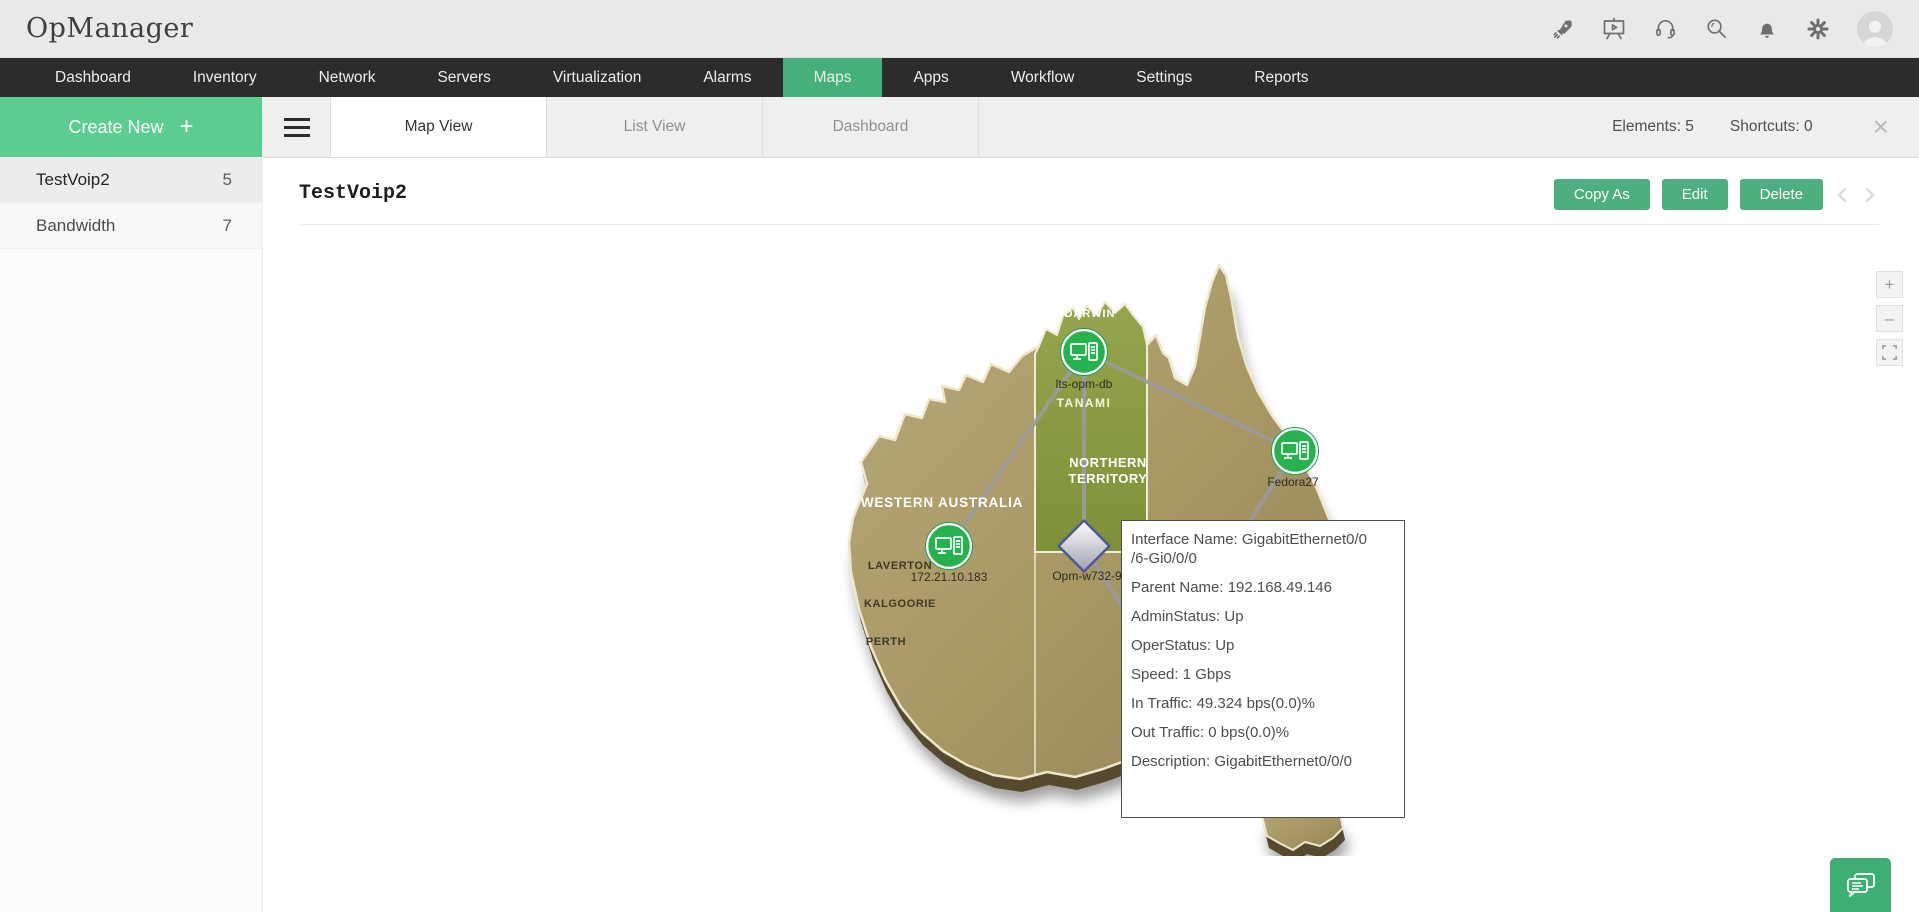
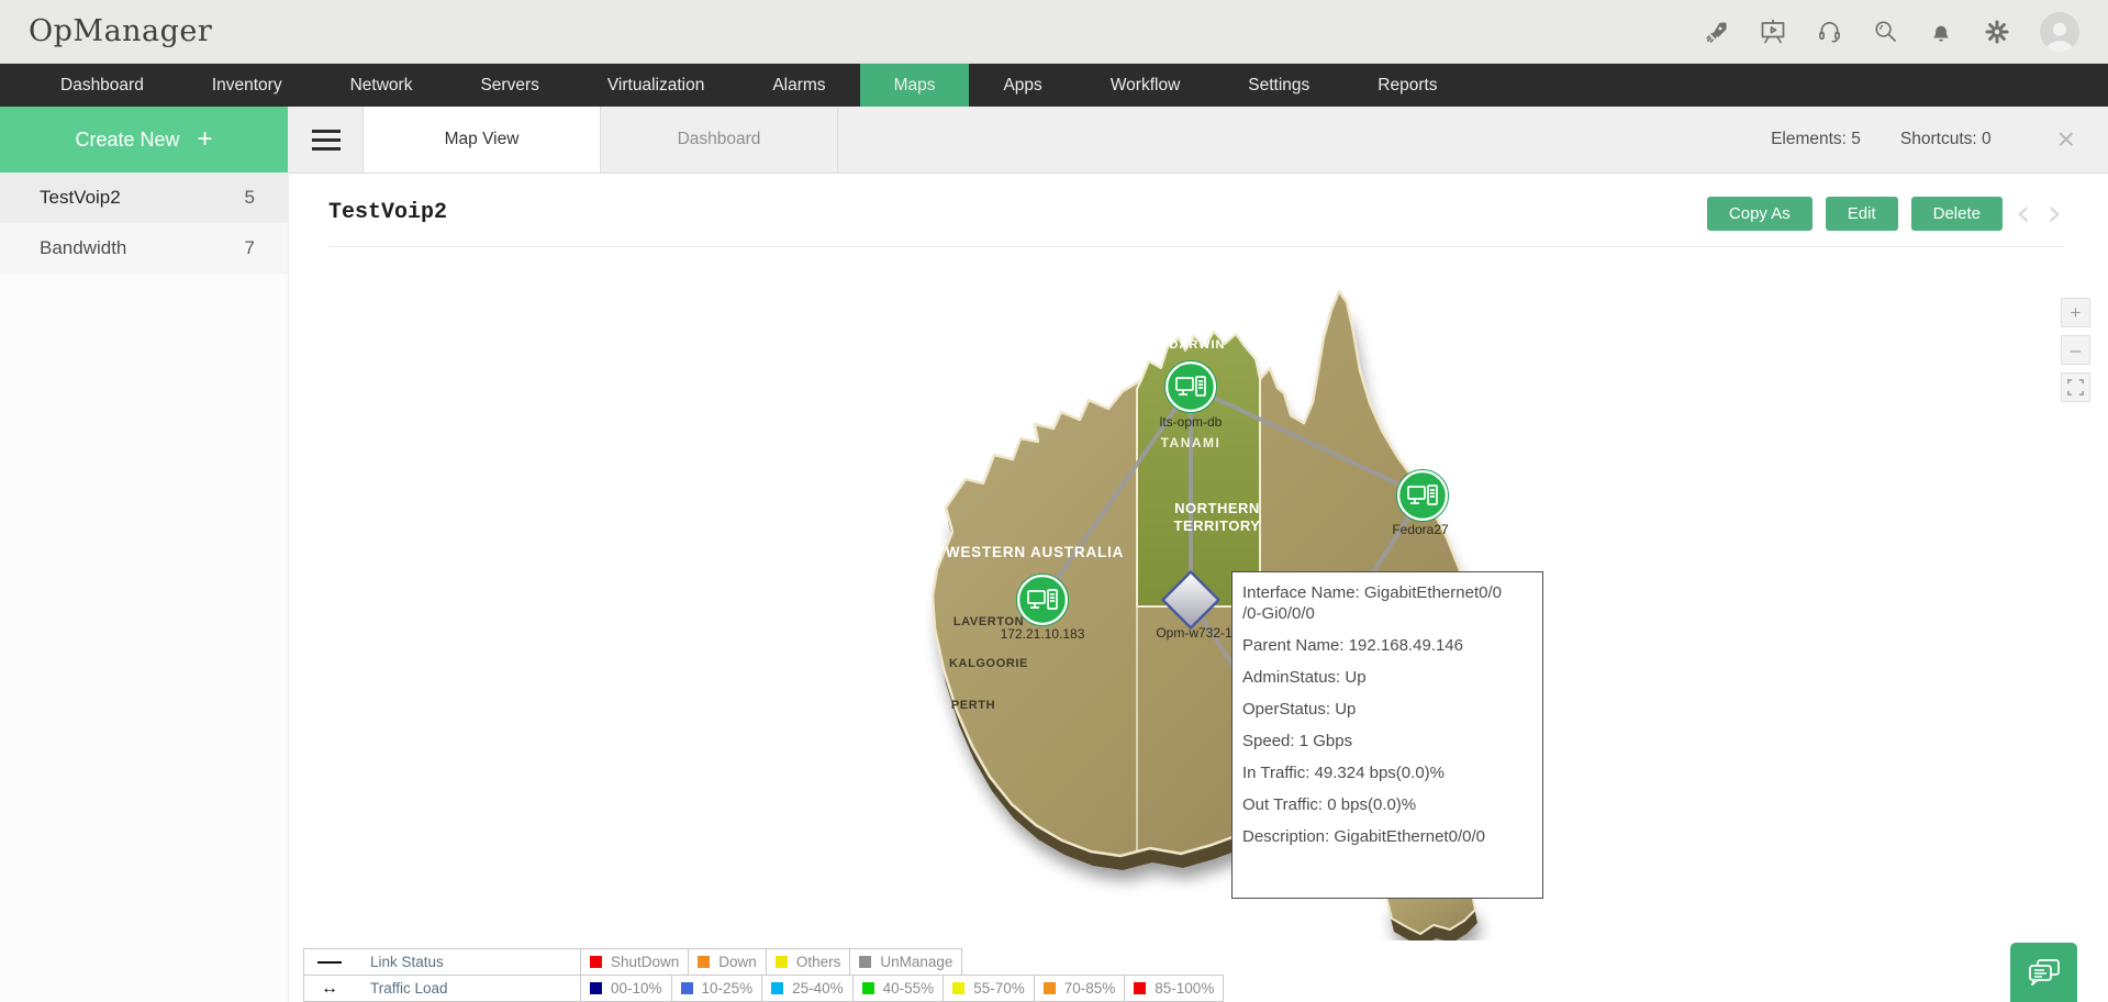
  OpManager
  Dashboard
  Inventory
  Network
  Servers
  Virtualization
  Alarms
  Maps
  Apps
  Workflow
  Settings
  Reports
  Create New
  +
  TestVoip2
  5
  Bandwidth
  7
  Map View
- List View
  Dashboard
  Elements: 5
  Shortcuts: 0
  ×
  TestVoip2
  Copy As
  Edit
  Delete
  ‹ ›
  DARWIN
  TANAMI
  NORTHERN
  TERRITORY
  WESTERN AUSTRALIA
  LAVERTON
  KALGOORIE
  PERTH
  lts-opm-db
  Fedora27
  172.21.10.183
- Opm-w732-9
+ Opm-w732-1
  Interface Name: GigabitEthernet0/0
- /6-Gi0/0/0
+ /0-Gi0/0/0
  Parent Name: 192.168.49.146
  AdminStatus: Up
  OperStatus: Up
  Speed: 1 Gbps
  In Traffic: 49.324 bps(0.0)%
  Out Traffic: 0 bps(0.0)%
  Description: GigabitEthernet0/0/0
  +
  –
+ Link Status
+ ShutDown
+ Down
+ Others
+ UnManage
+ ↔
+ Traffic Load
+ 00-10%
+ 10-25%
+ 25-40%
+ 40-55%
+ 55-70%
+ 70-85%
+ 85-100%
